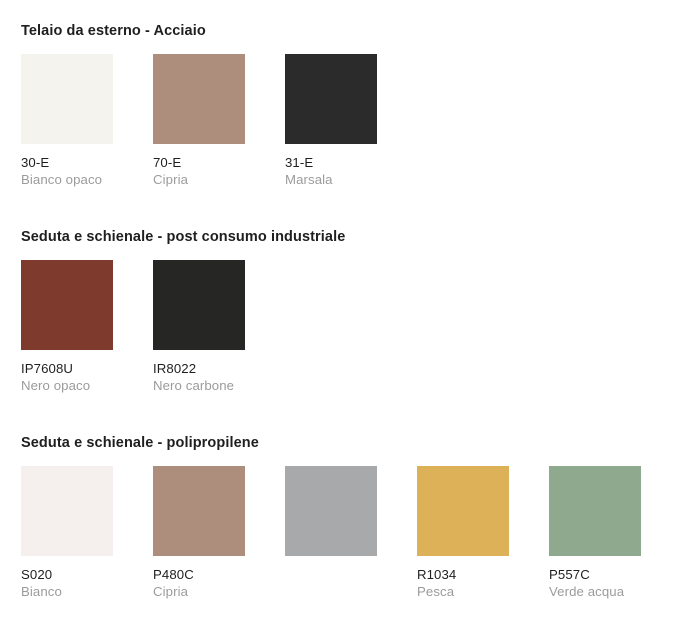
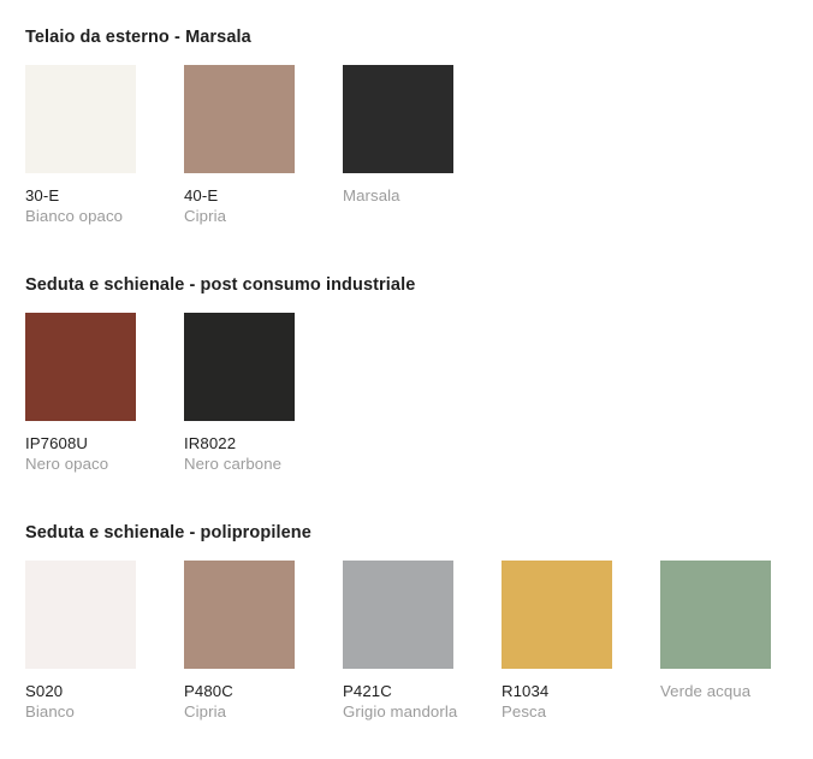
- Telaio da esterno - Acciaio
+ Telaio da esterno - Marsala
  30-E
  Bianco opaco
- 70-E
+ 40-E
  Cipria
- 31-E
  Marsala
  Seduta e schienale - post consumo industriale
  IP7608U
  Nero opaco
  IR8022
  Nero carbone
  Seduta e schienale - polipropilene
  S020
  Bianco
  P480C
  Cipria
+ P421C
+ Grigio mandorla
  R1034
  Pesca
- P557C
  Verde acqua
